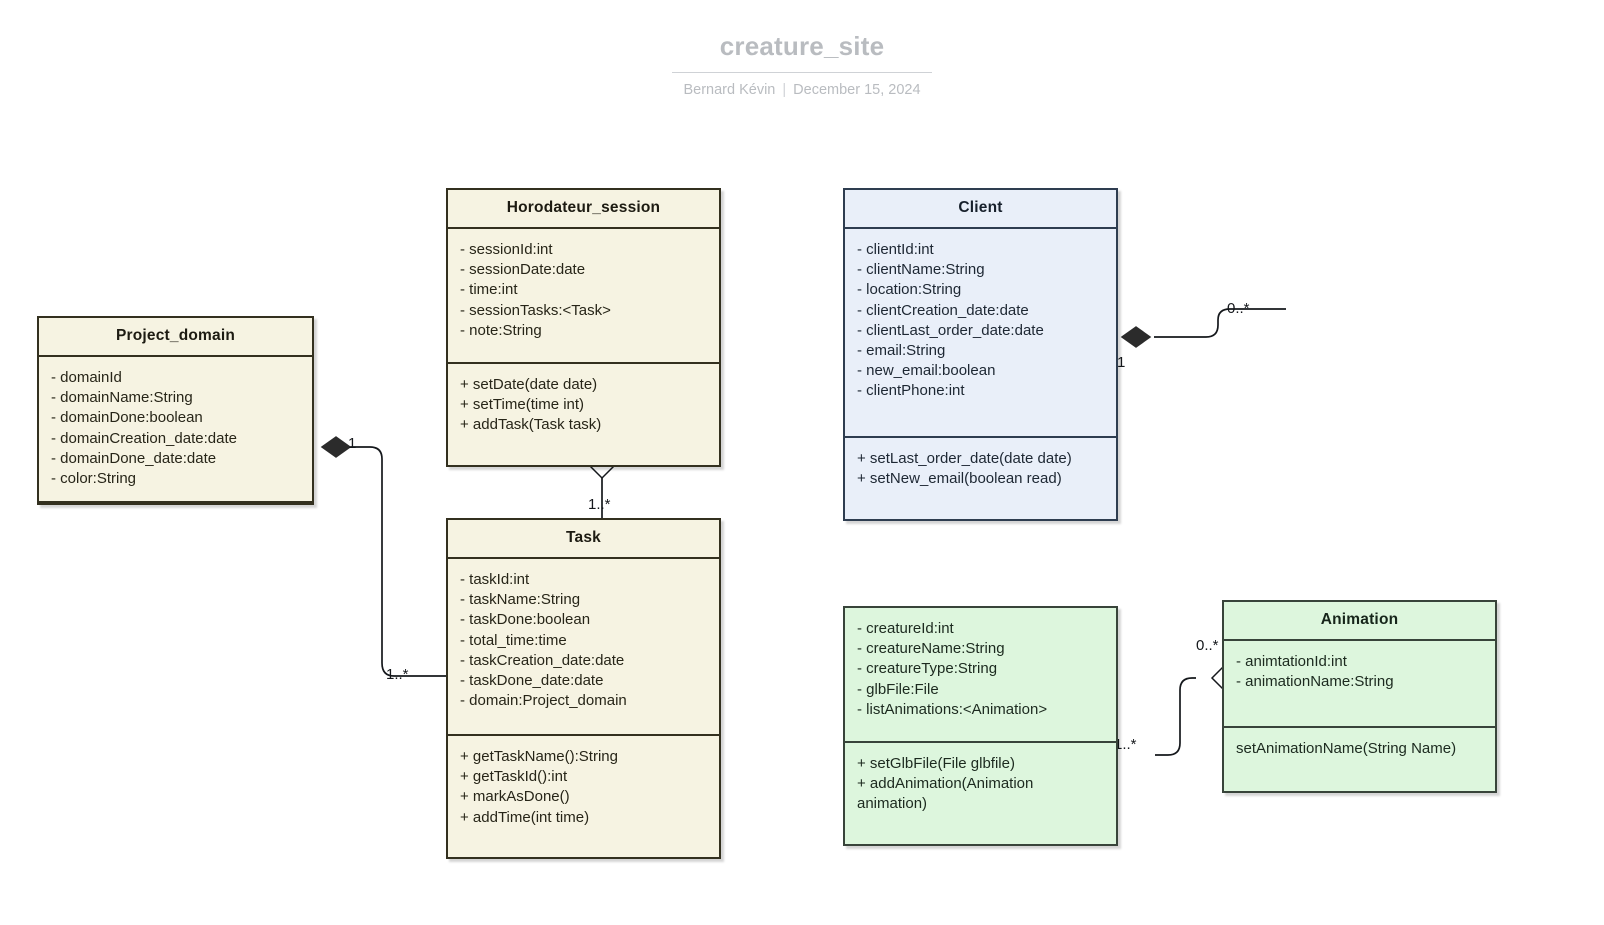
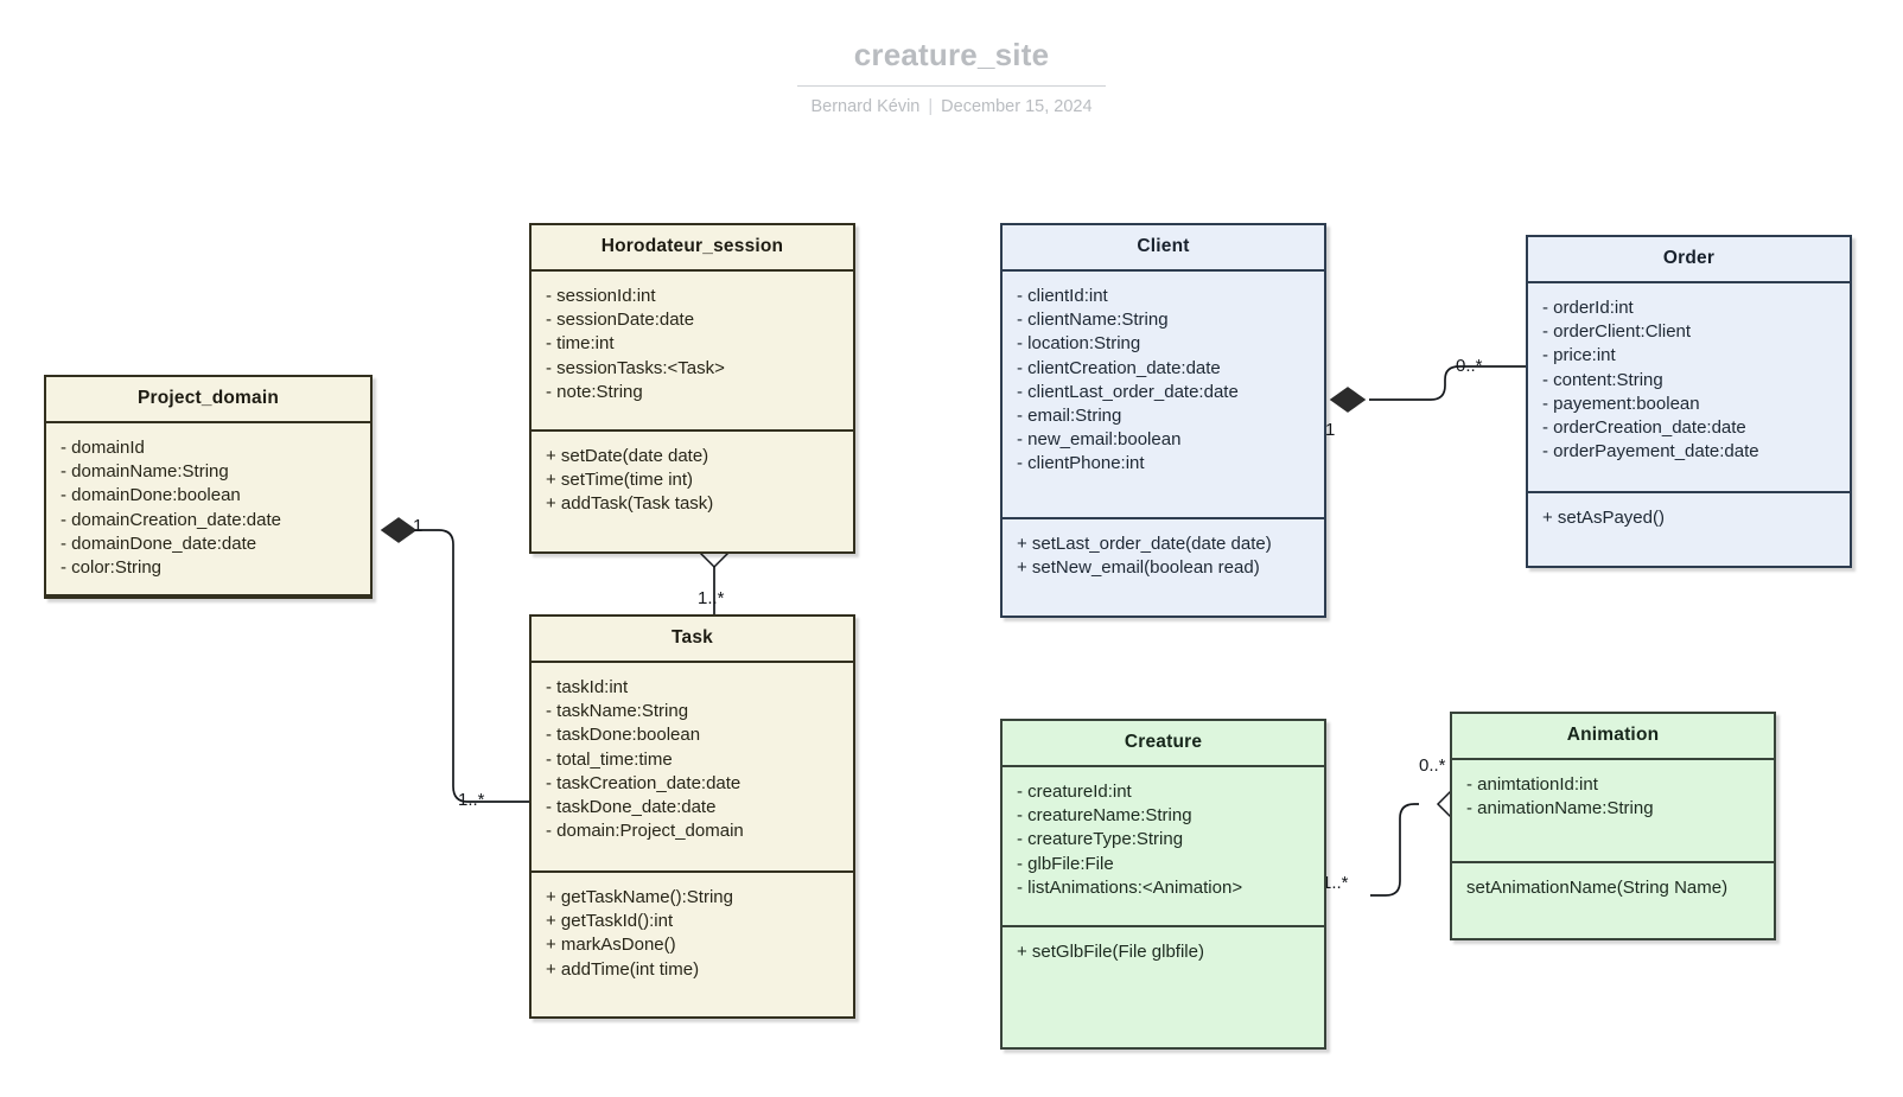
  creature_site
  Bernard Kévin | December 15, 2024
  1
  1..*
  1..*
  1
  0..*
  1..*
  0..*
  Project_domain
  - domainId
  - domainName:String
  - domainDone:boolean
  - domainCreation_date:date
  - domainDone_date:date
  - color:String
  Horodateur_session
  - sessionId:int
  - sessionDate:date
  - time:int
  - sessionTasks:<Task>
  - note:String
  + setDate(date date)
  + setTime(time int)
  + addTask(Task task)
  Task
  - taskId:int
  - taskName:String
  - taskDone:boolean
  - total_time:time
  - taskCreation_date:date
  - taskDone_date:date
  - domain:Project_domain
  + getTaskName():String
  + getTaskId():int
  + markAsDone()
  + addTime(int time)
  Client
  - clientId:int
  - clientName:String
  - location:String
  - clientCreation_date:date
  - clientLast_order_date:date
  - email:String
  - new_email:boolean
  - clientPhone:int
  + setLast_order_date(date date)
  + setNew_email(boolean read)
+ Order
+ - orderId:int
+ - orderClient:Client
+ - price:int
+ - content:String
+ - payement:boolean
+ - orderCreation_date:date
+ - orderPayement_date:date
+ + setAsPayed()
+ Creature
  - creatureId:int
  - creatureName:String
  - creatureType:String
  - glbFile:File
  - listAnimations:<Animation>
  + setGlbFile(File glbfile)
- + addAnimation(Animation animation)
  Animation
  - animtationId:int
  - animationName:String
  setAnimationName(String Name)
